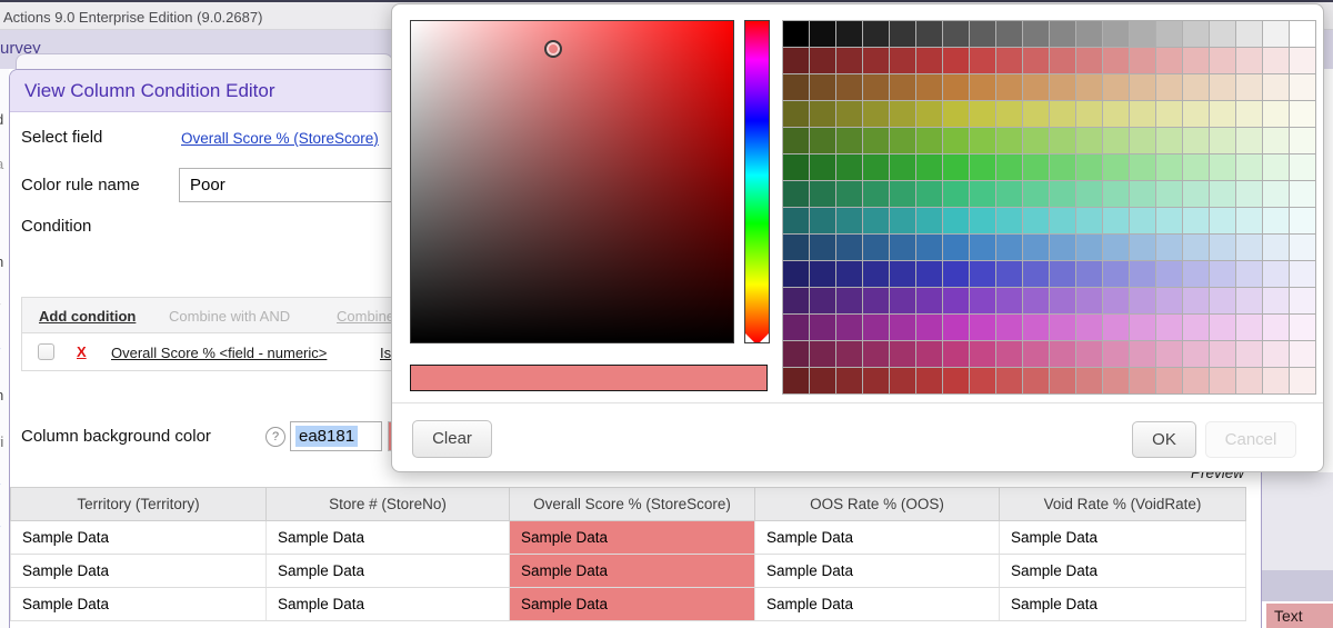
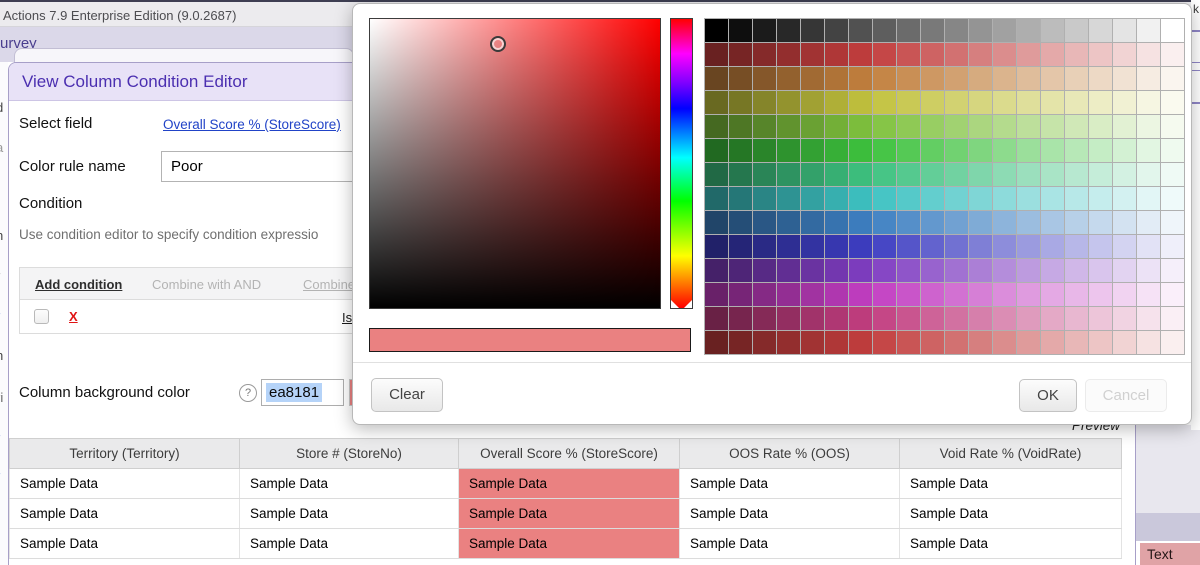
- Actions 9.0 Enterprise Edition (9.0.2687)
+ Actions 7.9 Enterprise Edition (9.0.2687)
  urvey
+ k
  Text
  View Column Condition Editor
  Select field
  Overall Score % (StoreScore)
  Color rule name
  Poor
  Condition
+ Use condition editor to specify condition expressio
  Add condition
  Combine with AND
  Combin
  X
- Overall Score % <field - numeric>
  Column background color
  ?
  ea8181
  Preview
  Territory (Territory)	Store # (StoreNo)	Overall Score % (StoreScore)	OOS Rate % (OOS)	Void Rate % (VoidRate)
  Sample Data	Sample Data	Sample Data	Sample Data	Sample Data
  Sample Data	Sample Data	Sample Data	Sample Data	Sample Data
  Sample Data	Sample Data	Sample Data	Sample Data	Sample Data
  Clear
  OK
  Cancel
